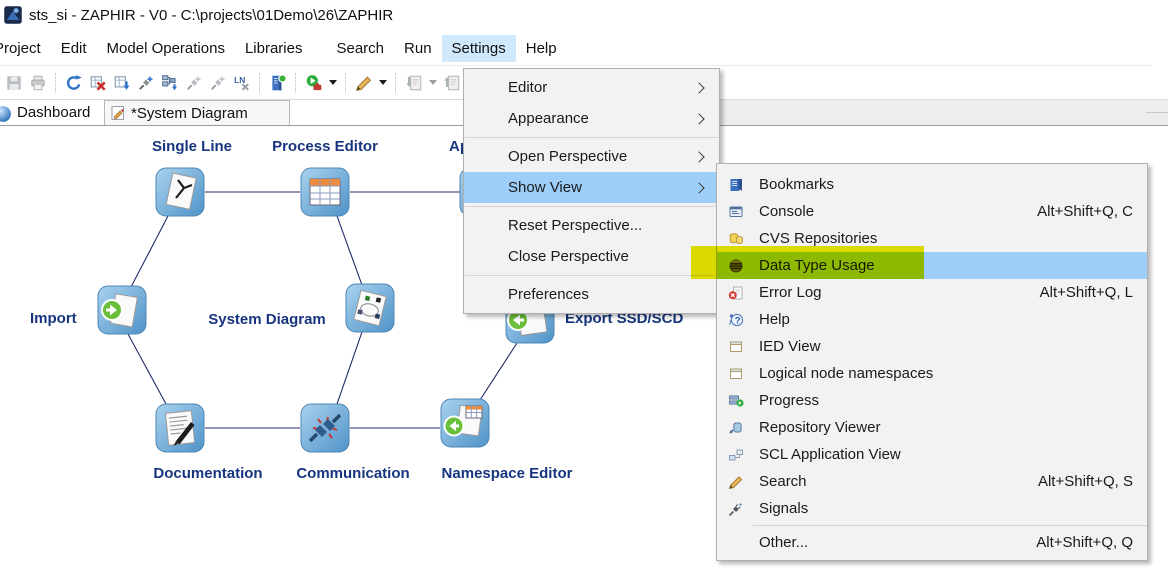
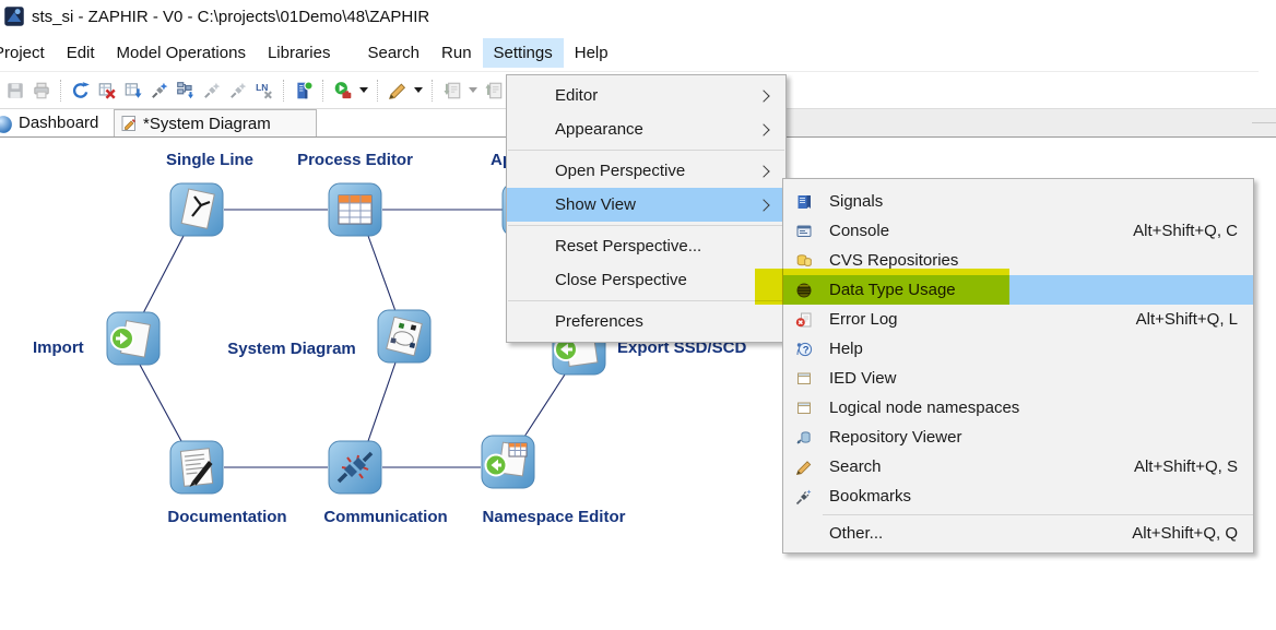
- sts_si - ZAPHIR - V0 - C:\projects\01Demo\26\ZAPHIR
+ sts_si - ZAPHIR - V0 - C:\projects\01Demo\48\ZAPHIR
  roject
  Edit
  Model Operations
  Libraries
  Search
  Run
  Settings
  Help
  LN
  Dashboard
  *System Diagram
  Single Line
  Process Editor
  Import
  System Diagram
  Export SSD/SCD
  Documentation
  Communication
  Namespace Editor
  Editor
  Appearance
  Open Perspective
  Show View
  Reset Perspective...
  Close Perspective
  Preferences
- Bookmarks
+ Signals
  Console
  Alt+Shift+Q, C
  CVS Repositories
  Error Log
  Alt+Shift+Q, L
  ?
  Help
  IED View
  Logical node namespaces
- Progress
  Repository Viewer
- SCL Application View
  Search
  Alt+Shift+Q, S
- Signals
+ Bookmarks
  Other...
  Alt+Shift+Q, Q
